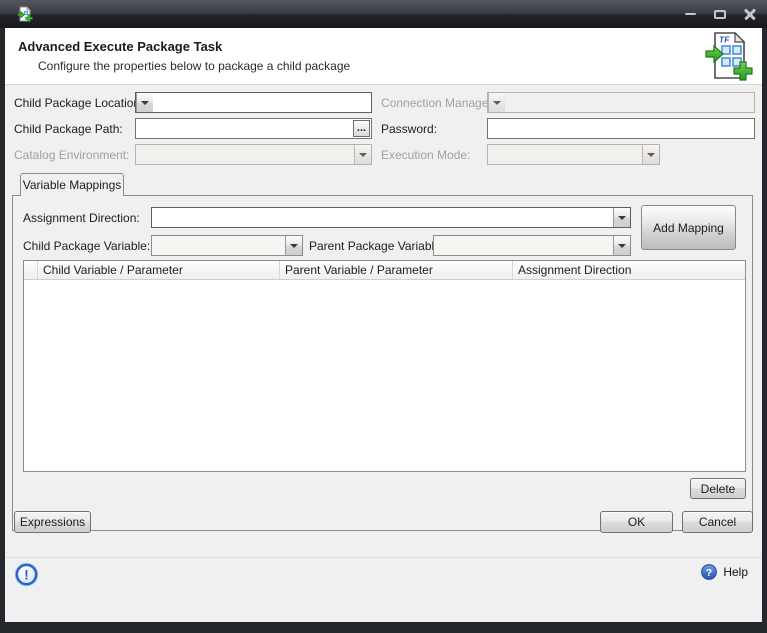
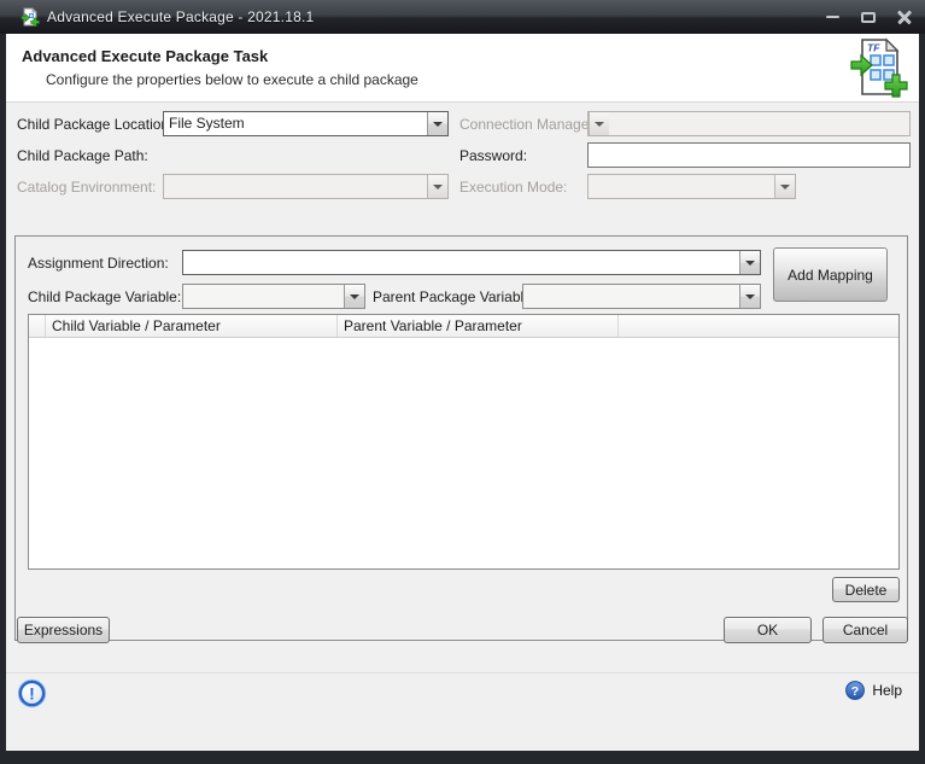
+ Advanced Execute Package - 2021.18.1
  Advanced Execute Package Task
- Configure the properties below to package a child package
+ Configure the properties below to execute a child package
  TF
  Child Package Locatio
+ File System
  Connection Manage
  Child Package Path:
- ...
  Password:
  Catalog Environment:
  Execution Mode:
- Variable Mappings
  Assignment Direction:
  Add Mapping
  Child Package Variable:
  Parent Package Variab
  Child Variable / Parameter
  Parent Variable / Parameter
- Assignment Direction
  Delete
  Expressions
  OK
  Cancel
  !
  ?
  Help
